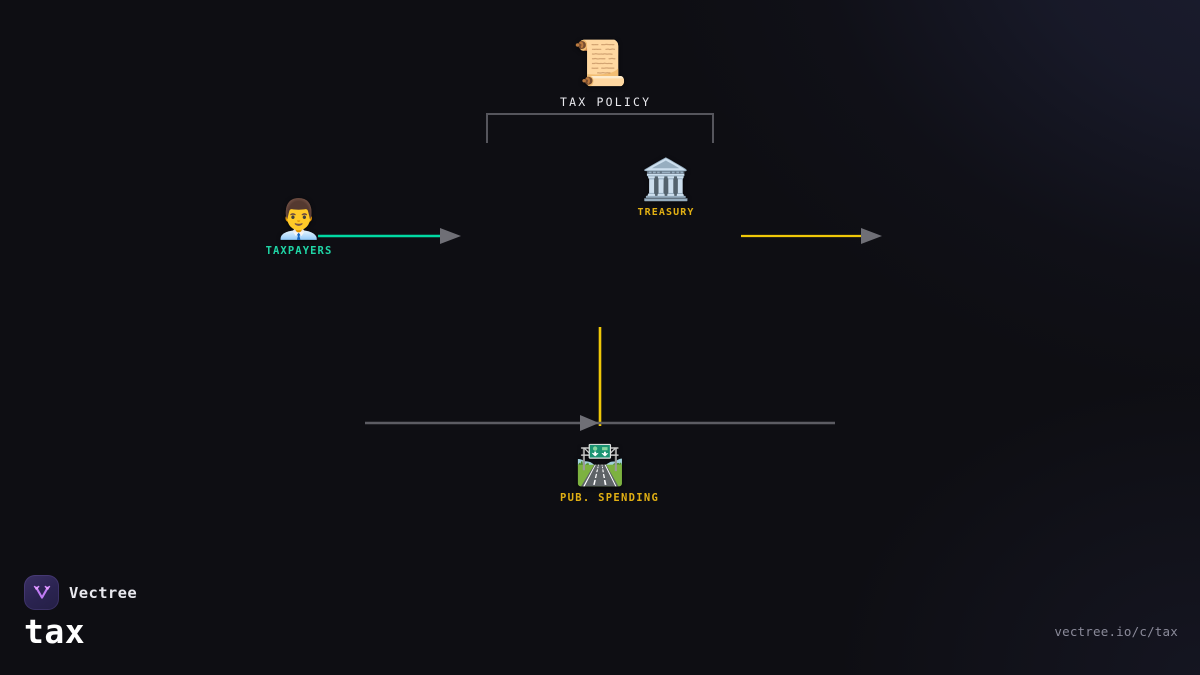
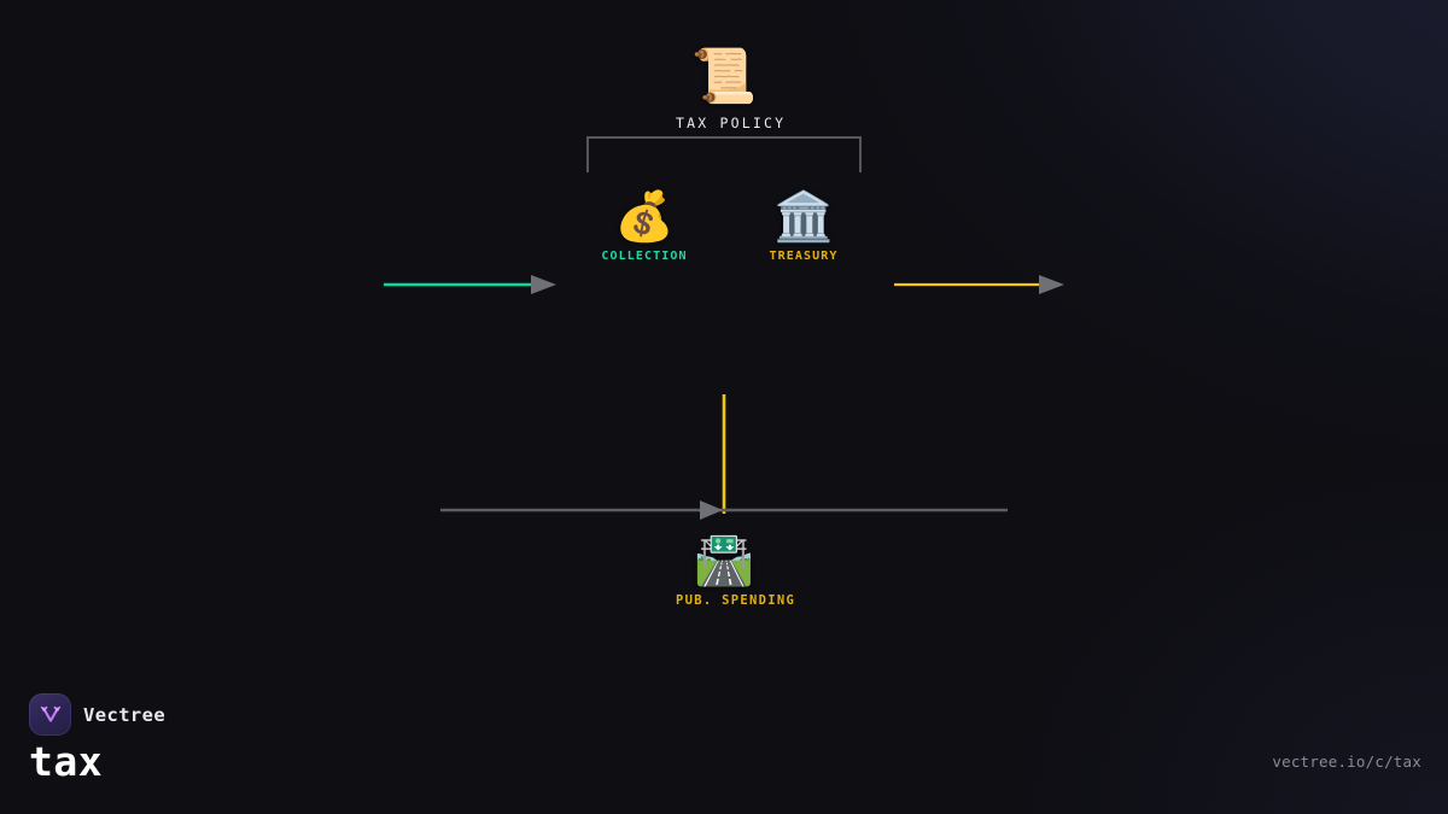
  📜
  TAX POLICY
+ 💰
+ COLLECTION
  🏛️
  TREASURY
- 👨‍💼
- TAXPAYERS
  🛣️
  PUB. SPENDING
  Vectree
  tax
  vectree.io/c/tax
